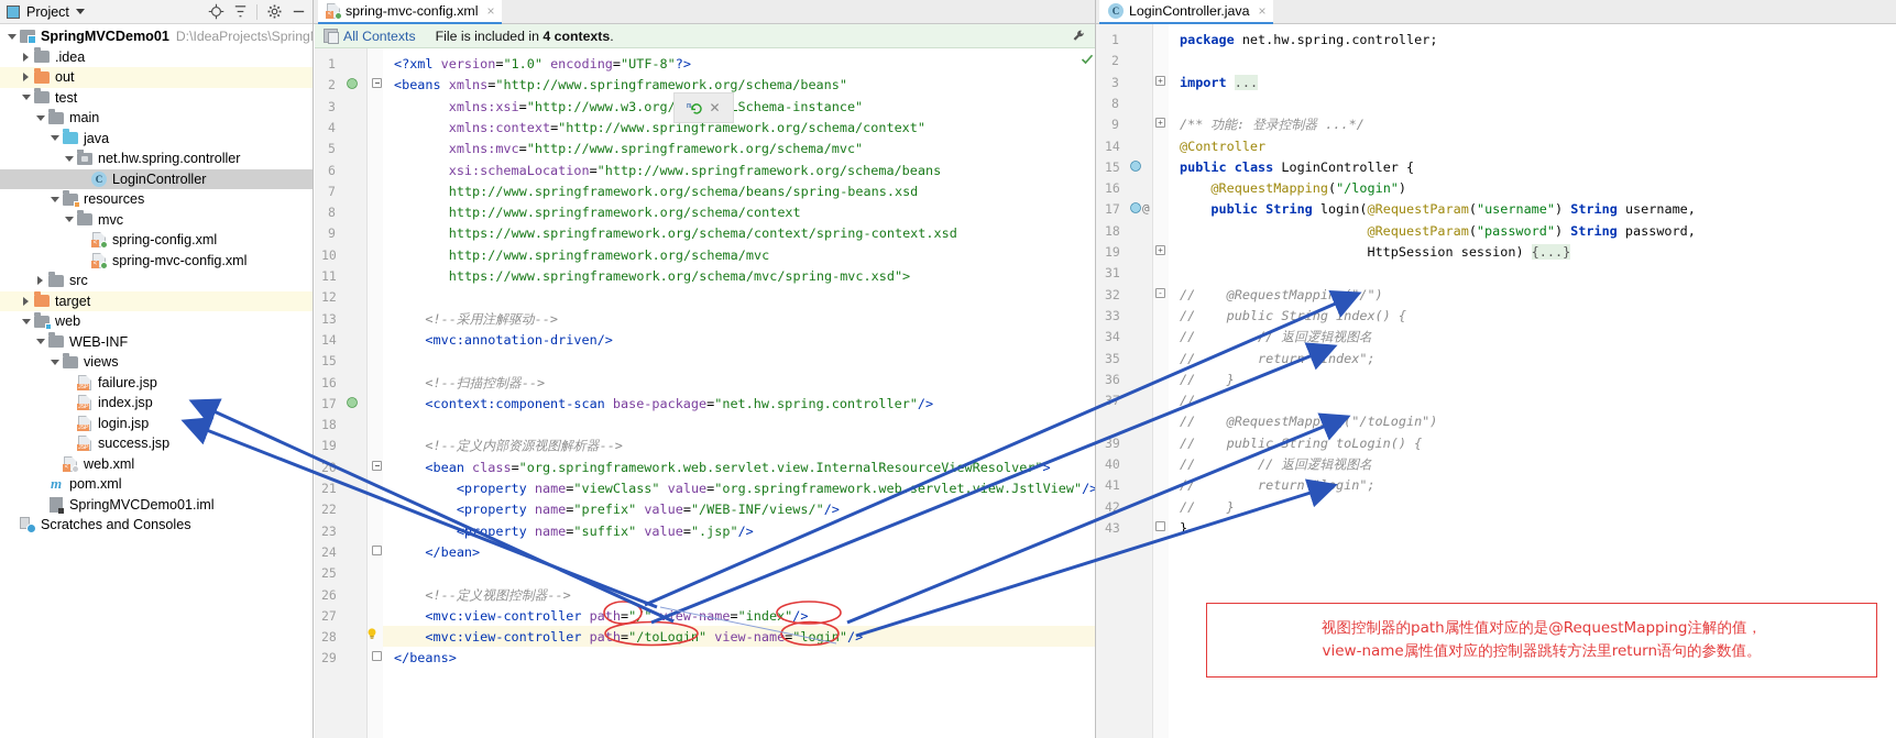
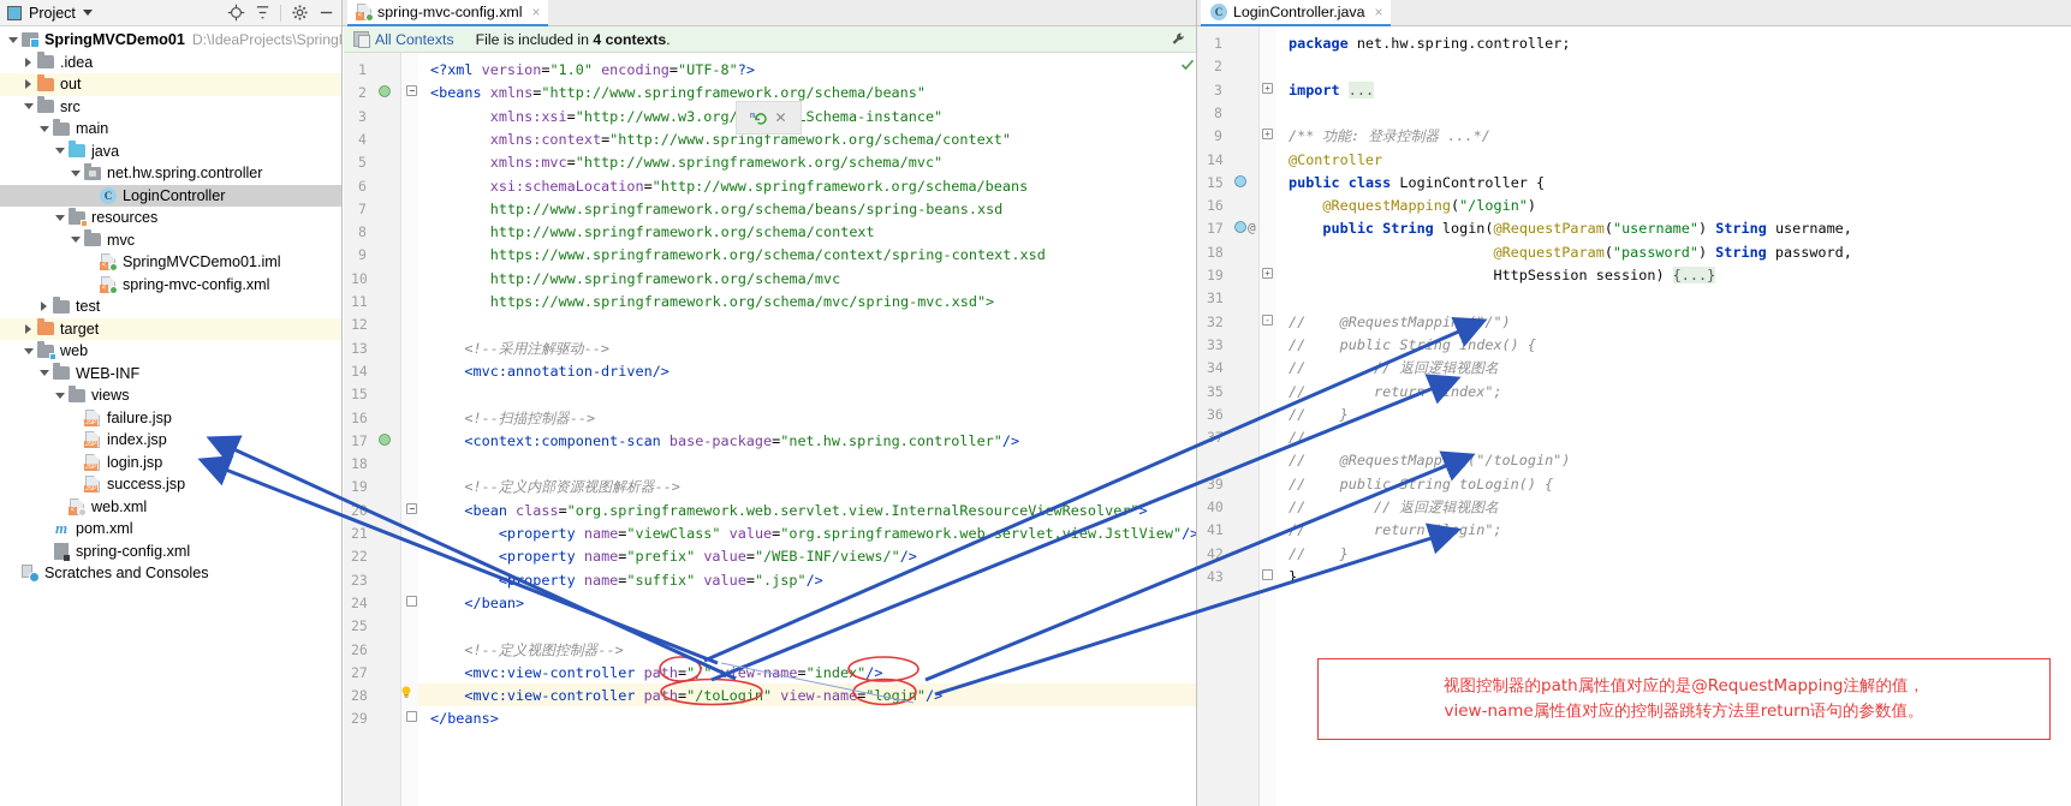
  Project
  SpringMVCDemo01
  D:\IdeaProjects\Spring
  .idea
  out
- test
+ src
  main
  java
  net.hw.spring.controller
  C
  LoginController
  resources
  mvc
- spring-config.xml
+ SpringMVCDemo01.iml
  spring-mvc-config.xml
- src
+ test
  target
  web
  WEB-INF
  views
  failure.jsp
  index.jsp
  login.jsp
  success.jsp
  web.xml
  m
  pom.xml
- SpringMVCDemo01.iml
+ spring-config.xml
  Scratches and Consoles
  spring-mvc-config.xml
  ×
  C
  LoginController.java
  ×
  All Contexts
  File is included in 4 contexts.
  1
  <?xml version="1.0" encoding="UTF-8"?>
  2
  <beans xmlns="http://www.springframework.org/schema/beans"
  3
  xmlns:xsi="http://www.w3.org/Schema-instance"
  4
  xmlns:context="http://www.springframework.org/schema/context"
  5
  xmlns:mvc="http://www.springframework.org/schema/mvc"
  6
  xsi:schemaLocation="http://www.springframework.org/schema/beans
  7
  http://www.springframework.org/schema/beans/spring-beans.xsd
  8
  http://www.springframework.org/schema/context
  9
  https://www.springframework.org/schema/context/spring-context.xsd
  10
  http://www.springframework.org/schema/mvc
  11
  https://www.springframework.org/schema/mvc/spring-mvc.xsd">
  12
  13
  <!--采用注解驱动-->
  14
  <mvc:annotation-driven/>
  15
  16
  <!--扫描控制器-->
  17
  <context:component-scan base-package="net.hw.spring.controller"/>
  18
  19
  <!--定义内部资源视图解析器-->
  <bean class="org.springframework.web.servlet.view.InternalResourceViwResolver >
  21
  <property name="viewClass" value="org.springframework.web.ervlet.vew.JstlView"/>
  22
  <property name="prefix" value="/WEB-INF/views/"/>
  23
  poperty name="suffix" value=".jsp"/>
  24
  </bean>
  25
  26
  <!--定义视图控制器-->
  27
  <mvc:view-controller path="" ew-ame="index"/>
  28
  <mvc:view-controller path="/toLogi" view-name="ogin"/>
  29
  </beans>
  m
  ✕
  1
  package net.hw.spring.controller;
  2
  3
  import ...
  8
  9
  /** 功能: 登录控制器 ...*/
  14
  @Controller
  15
  public class LoginController {
  16
  @RequestMapping("/login")
  17
  public String login(@RequestParam("username") String username,
  18
  @RequestParam("password") String password,
  19
  HttpSession session) {...}
  31
  32
  // @RequestMapping(/")
  33
  // public Strng index() {
  34
  /// 返回逻辑视图名
  35
  // return "index";
  36
  // }
  //
  // @RequestMappi("/toLogin")
  39
  // publictring toLogin() {
  40
  // // 返回逻辑视图名
  41
  / return "login";
  42
  // }
  43
  }
  +
  +
  +
  -
  @
  视图控制器的path属性值对应的是@RequestMapping注解的值，
  view-name属性值对应的控制器跳转方法里return语句的参数值。
